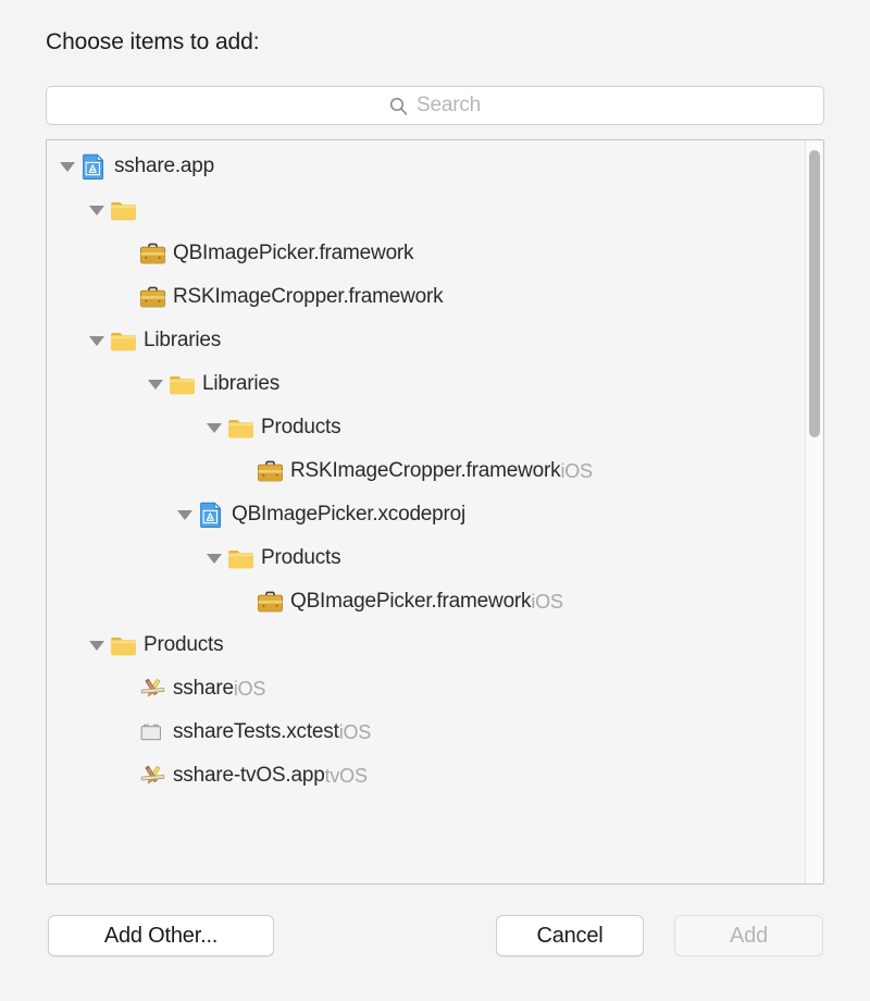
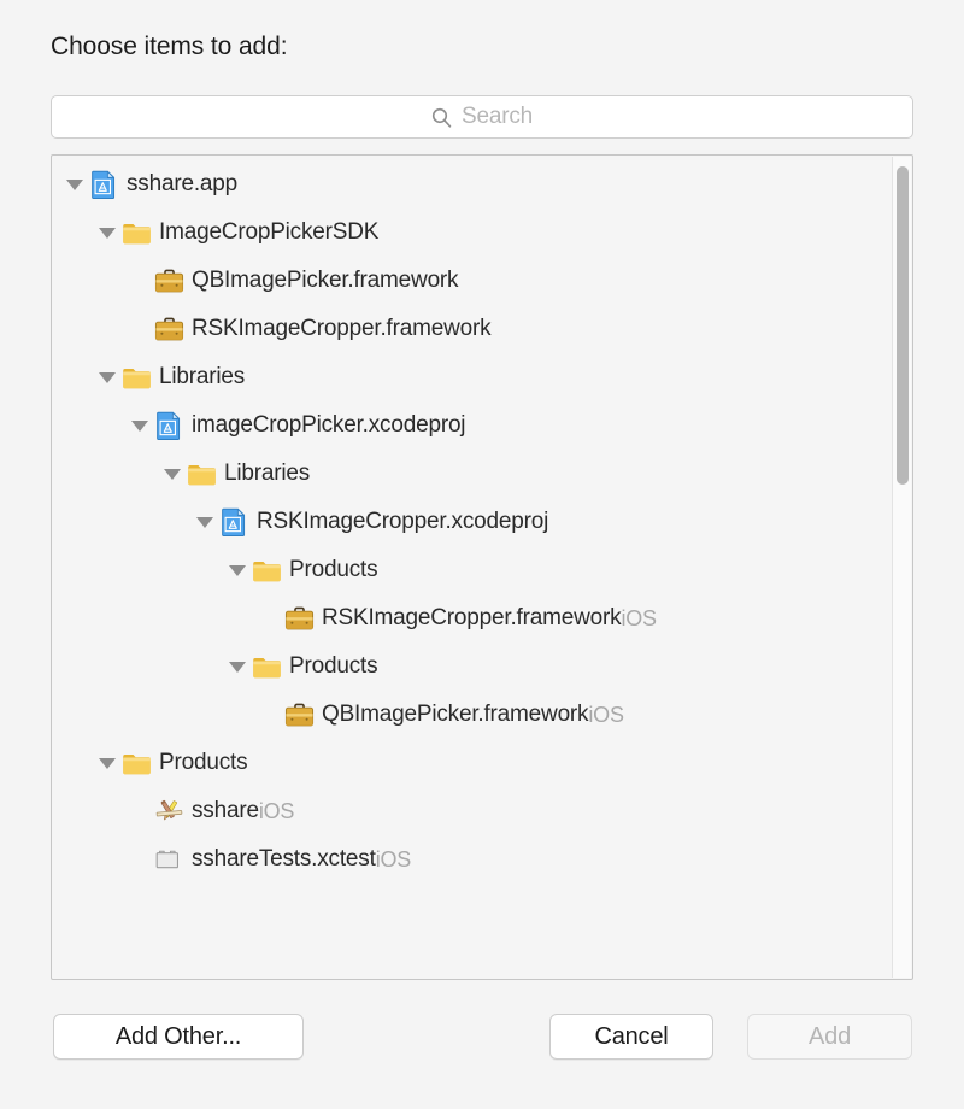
  Choose items to add:
  Search
  sshare.app
+ ImageCropPickerSDK
  QBImagePicker.framework
  RSKImageCropper.framework
  Libraries
+ imageCropPicker.xcodeproj
  Libraries
+ RSKImageCropper.xcodeproj
  Products
  RSKImageCropper.framework
  iOS
- QBImagePicker.xcodeproj
  Products
  QBImagePicker.framework
  iOS
  Products
  sshare
  iOS
  sshareTests.xctest
  iOS
- sshare-tvOS.app
- tvOS
  Add Other...
  Cancel
  Add
